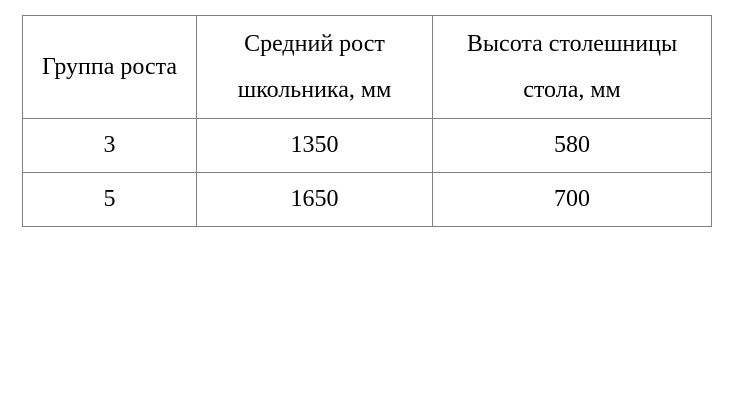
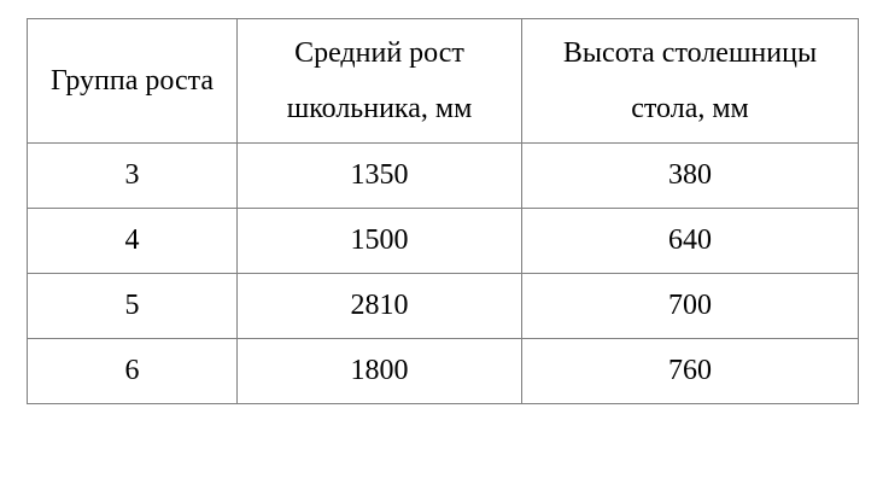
  Группа роста	Средний рост школьника, мм	Высота столешницы стола, мм
- 3	1350	580
+ 3	1350	380
+ 4	1500	640
- 5	1650	700
+ 5	2810	700
+ 6	1800	760
